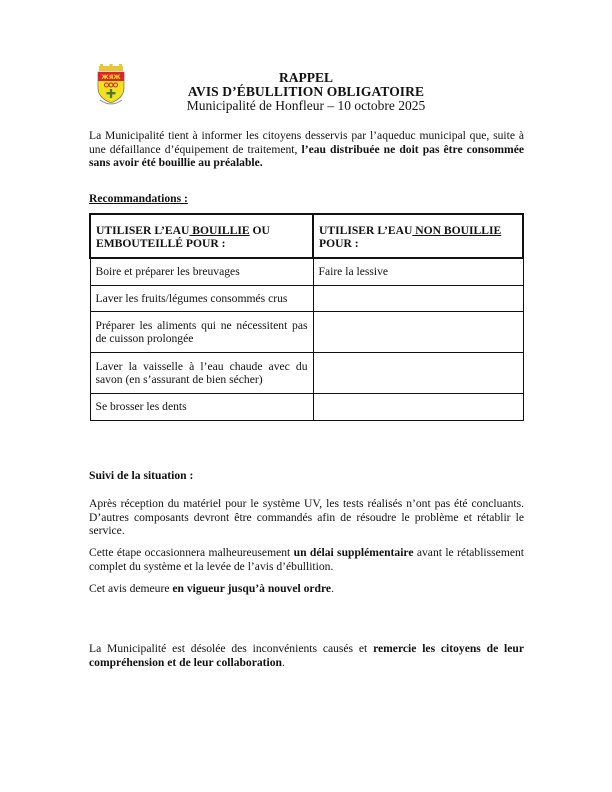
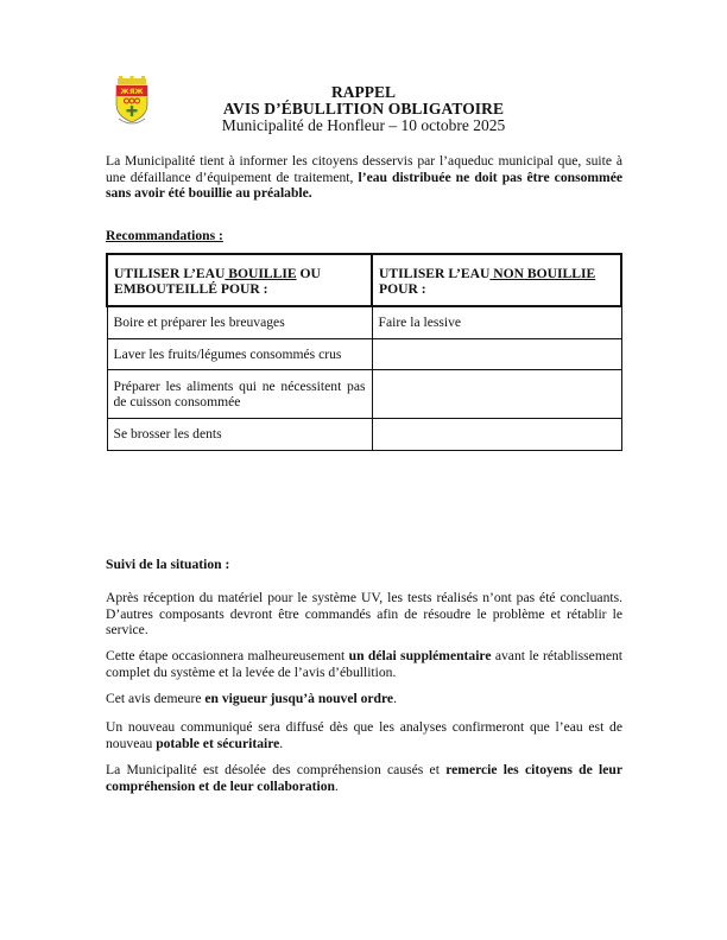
  RAPPEL
  AVIS D’ÉBULLITION OBLIGATOIRE
  Municipalité de Honfleur – 10 octobre 2025
  La Municipalité tient à informer les citoyens desservis par l’aqueduc municipal que, suite à une défaillance d’équipement de traitement, l’eau distribuée ne doit pas être consommée sans avoir été bouillie au préalable.
  Recommandations :
  UTILISER L’EAU BOUILLIE OU EMBOUTEILLÉ POUR :	UTILISER L’EAU NON BOUILLIE POUR :
  Boire et préparer les breuvages	Faire la lessive
  Laver les fruits/légumes consommés crus
- Préparer les aliments qui ne nécessitent pas de cuisson prolongée
+ Préparer les aliments qui ne nécessitent pas de cuisson consommée
- Laver la vaisselle à l’eau chaude avec du savon (en s’assurant de bien sécher)
  Se brosser les dents
  Suivi de la situation :
  Après réception du matériel pour le système UV, les tests réalisés n’ont pas été concluants. D’autres composants devront être commandés afin de résoudre le problème et rétablir le service.
  Cette étape occasionnera malheureusement un délai supplémentaire avant le rétablissement complet du système et la levée de l’avis d’ébullition.
  Cet avis demeure en vigueur jusqu’à nouvel ordre.
+ Un nouveau communiqué sera diffusé dès que les analyses confirmeront que l’eau est de nouveau potable et sécuritaire.
- La Municipalité est désolée des inconvénients causés et remercie les citoyens de leur compréhension et de leur collaboration.
+ La Municipalité est désolée des compréhension causés et remercie les citoyens de leur compréhension et de leur collaboration.
